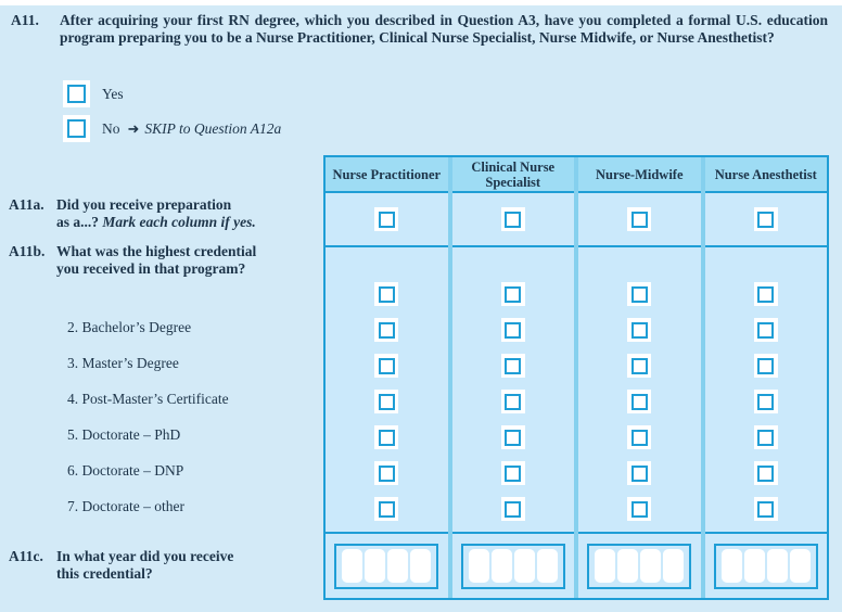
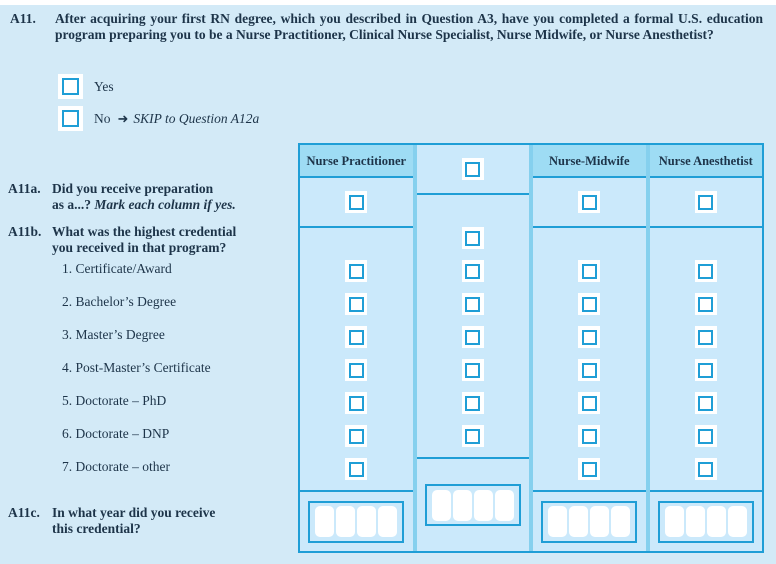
  A11.
  After acquiring your first RN degree, which you described in Question A3, have you completed a formal U.S. education program preparing you to be a Nurse Practitioner, Clinical Nurse Specialist, Nurse Midwife, or Nurse Anesthetist?
  Yes
  No
  ➜
  SKIP to Question A12a
  A11a.
  Did you receive preparation
  as a...? Mark each column if yes.
  A11b.
  What was the highest credential
  you received in that program?
+ 1. Certificate/Award
  2. Bachelor’s Degree
  3. Master’s Degree
  4. Post-Master’s Certificate
  5. Doctorate – PhD
  6. Doctorate – DNP
  7. Doctorate – other
  A11c.
  In what year did you receive
  this credential?
  Nurse Practitioner
- Clinical Nurse Specialist
  Nurse-Midwife
  Nurse Anesthetist
